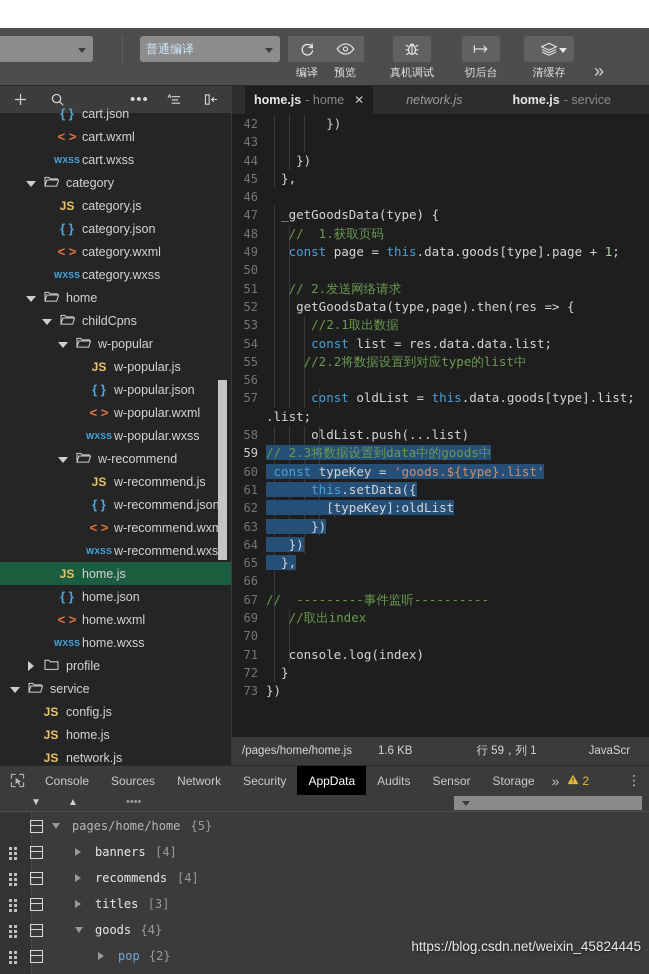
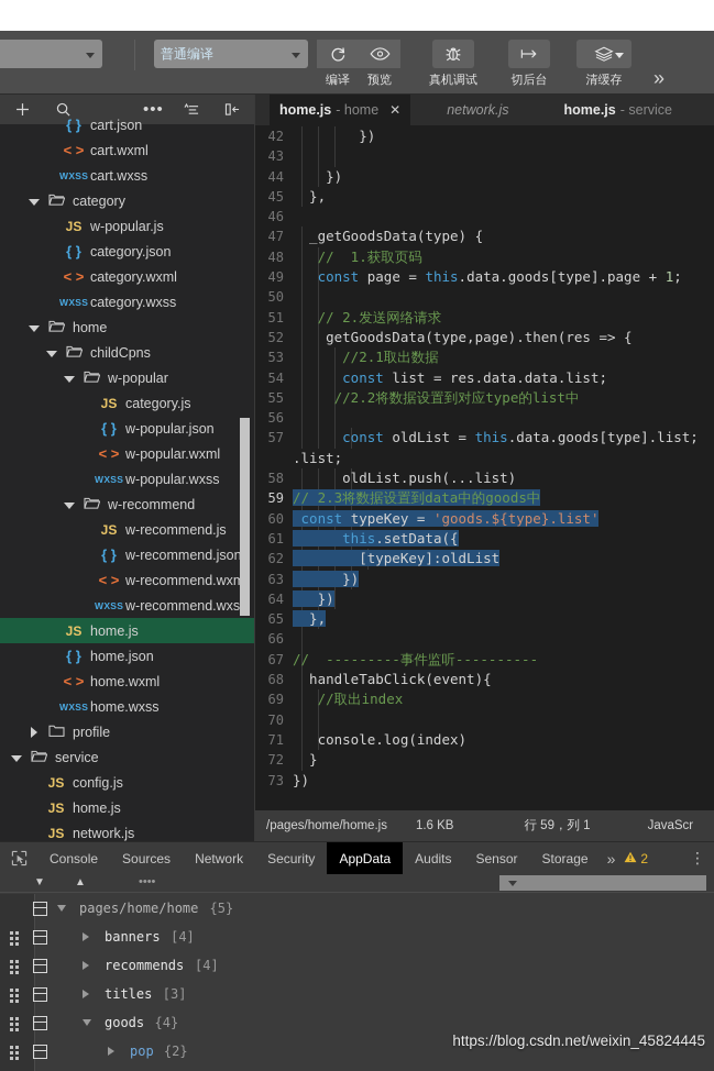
  普通编译
  编译
  预览
  真机调试
  切后台
  清缓存
  »
  •••
  { }
  cart.json
  < >
  cart.wxml
  WXSS
  cart.wxss
  category
  JS
- category.js
+ w-popular.js
  { }
  category.json
  < >
  category.wxml
  WXSS
  category.wxss
  home
  childCpns
  w-popular
  JS
- w-popular.js
+ category.js
  { }
  w-popular.json
  < >
  w-popular.wxml
  WXSS
  w-popular.wxss
  w-recommend
  JS
  w-recommend.js
  { }
  w-recommend.json
  < >
  w-recommend.wx
  WXSS
  w-recommend.wxs
  JS
  home.js
  { }
  home.json
  < >
  home.wxml
  WXSS
  home.wxss
  profile
  service
  JS
  config.js
  JS
  home.js
  JS
  network.js
  home.js
  - home
  ✕
  network.js
  home.js
  - service
  42
  })
  43
  44
  })
  45
  },
  46
  47
  _getGoodsData(type) {
  48
  // 1.获取页码
  49
  const page = this.data.goods[type].page + 1;
  50
  51
  // 2.发送网络请求
  52
  getGoodsData(type,page).then(res => {
  53
  //2.1取出数据
  54
  const list = res.data.data.list;
  55
  //2.2将数据设置到对应type的list中
  56
  57
  const oldList = this.data.goods[type].list;
  .list;
  58
  oldList.push(...list)
  59
  // 2.3将数据设置到data中的goods中
  60
  const typeKey = 'goods.${type}.list'
  61
  this.setData({
  62
  [typeKey]:oldList
  63
  })
  64
  })
  65
  },
  66
  67
  // ---------事件监听----------
+ 68
+ handleTabClick(event){
  69
  //取出index
  70
  71
  console.log(index)
  72
  }
  73
  })
  /pages/home/home.js
  1.6 KB
  行 59，列 1
  JavaScr
  Console
  Sources
  Network
  Security
  AppData
  Audits
  Sensor
  Storage
  »
  2
  ⋮
  ▼
  ▲
  ••••
  pages/home/home
  {5}
  banners
  [4]
  recommends
  [4]
  titles
  [3]
  goods
  {4}
  pop
  {2}
  https://blog.csdn.net/weixin_45824445
